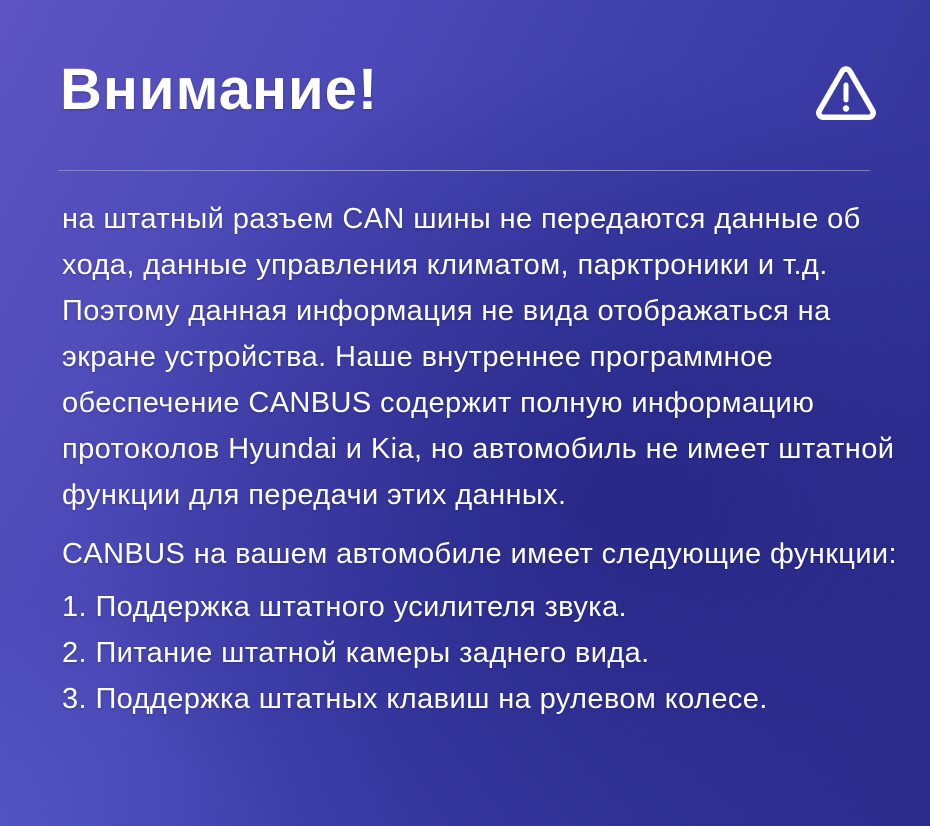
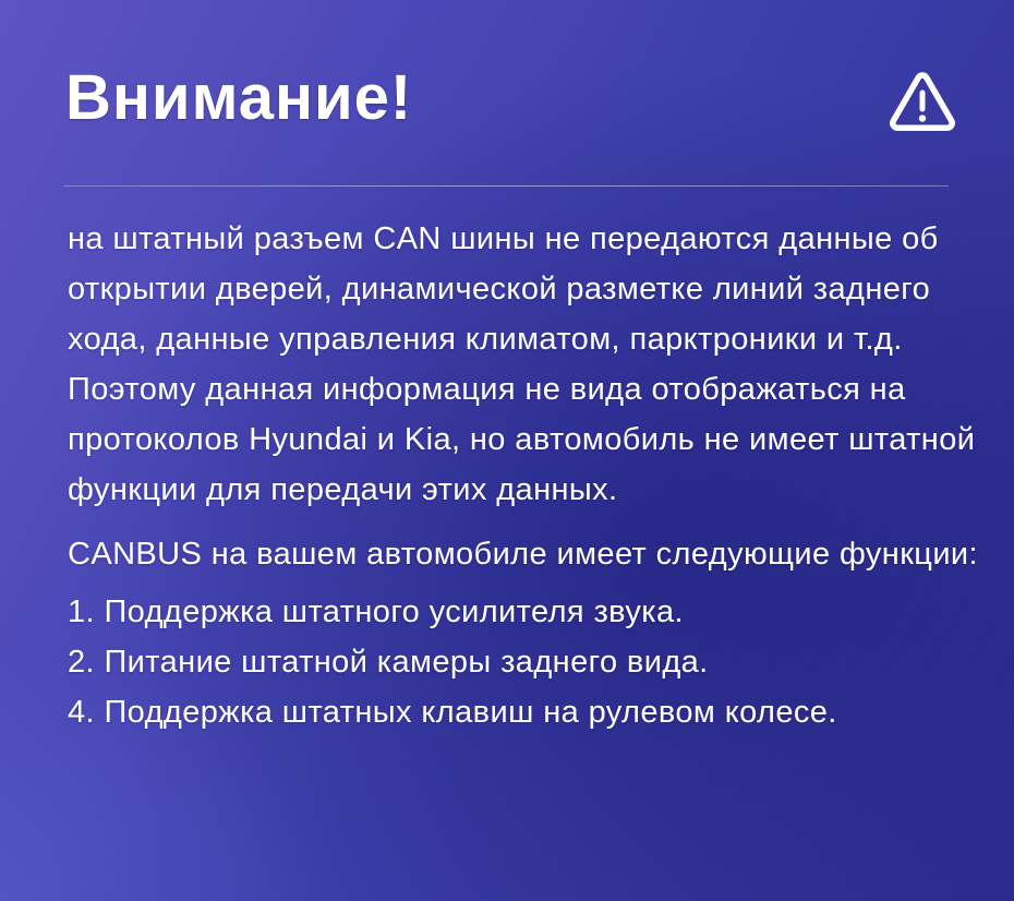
  Внимание!
  на штатный разъем CAN шины не передаются данные об
+ открытии дверей, динамической разметке линий заднего
  хода, данные управления климатом, парктроники и т.д.
  Поэтому данная информация не вида отображаться на
- экране устройства. Наше внутреннее программное
- обеспечение CANBUS содержит полную информацию
  протоколов Hyundai и Kia, но автомобиль не имеет штатной
  функции для передачи этих данных.
  CANBUS на вашем автомобиле имеет следующие функции:
  1. Поддержка штатного усилителя звука.
  2. Питание штатной камеры заднего вида.
- 3. Поддержка штатных клавиш на рулевом колесе.
+ 4. Поддержка штатных клавиш на рулевом колесе.
